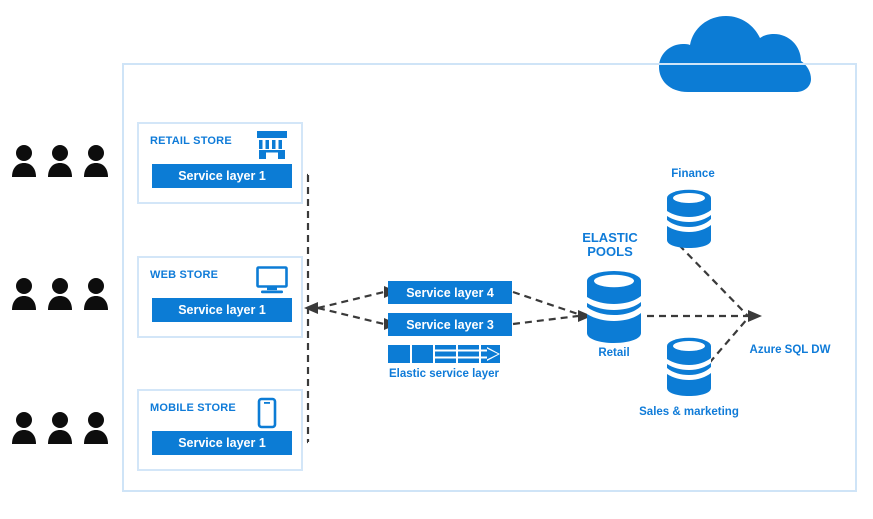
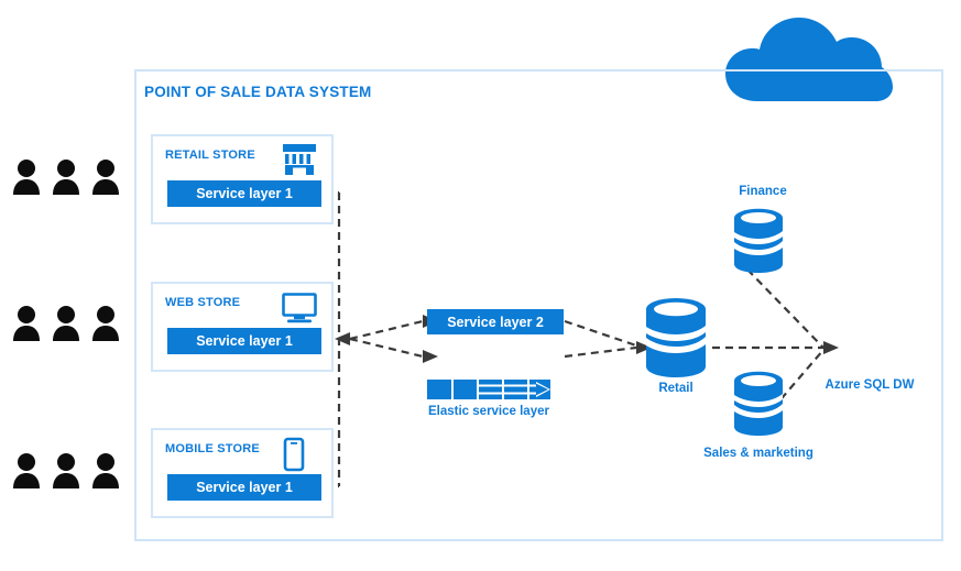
+ POINT OF SALE DATA SYSTEM
  RETAIL STORE
  Service layer 1
  WEB STORE
  Service layer 1
  MOBILE STORE
  Service layer 1
- Service layer 4
+ Service layer 2
- Service layer 3
  Elastic service layer
- ELASTIC
- POOLS
  Retail
  Finance
  Sales & marketing
  Azure SQL DW
